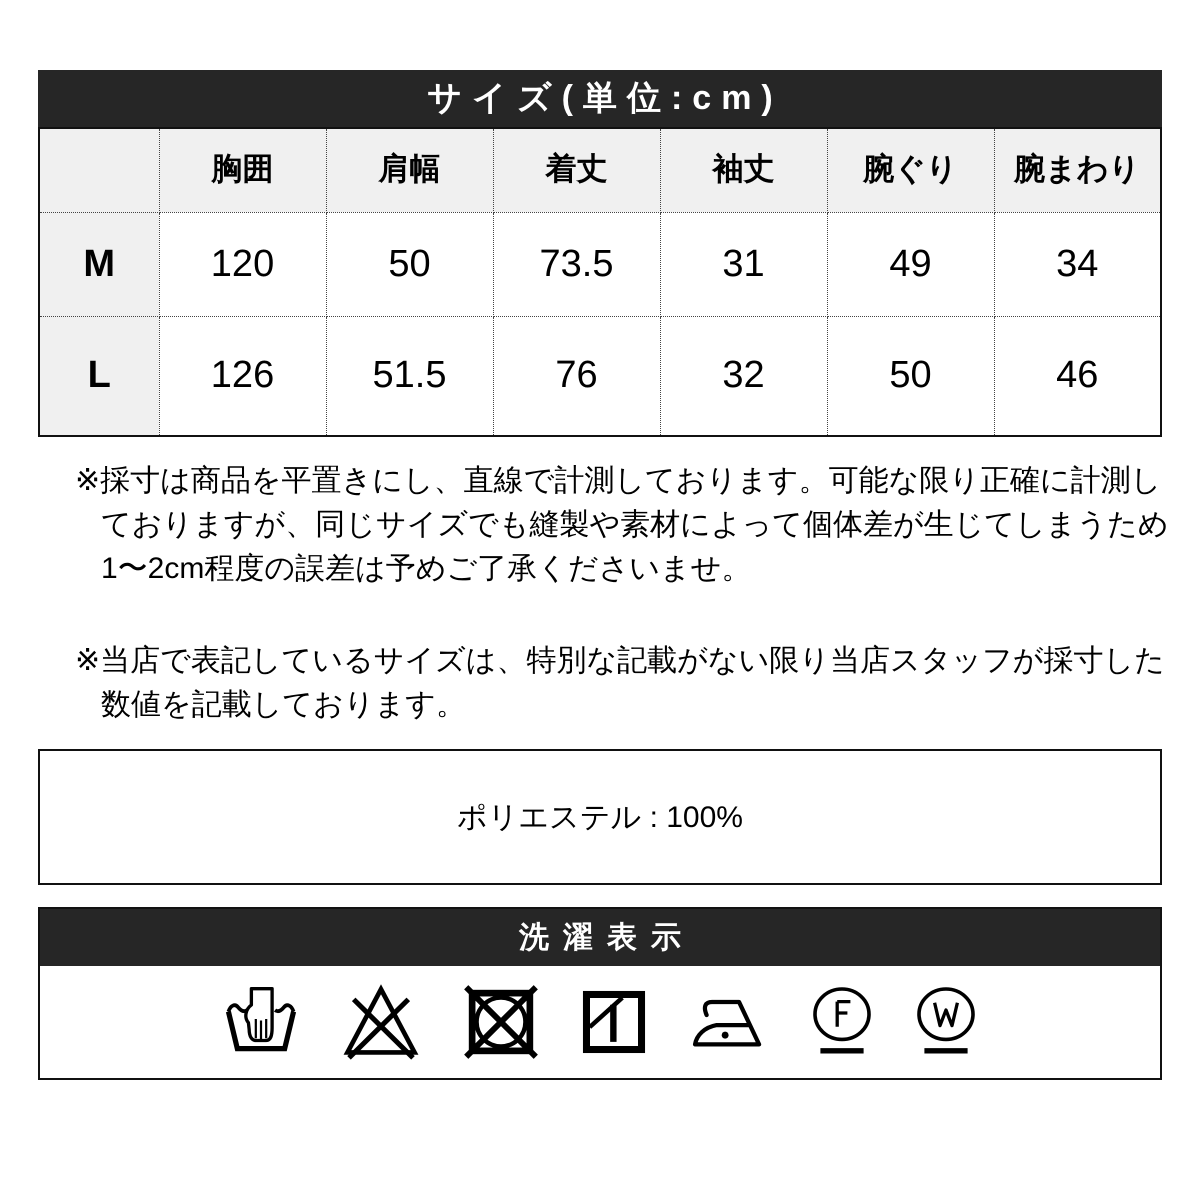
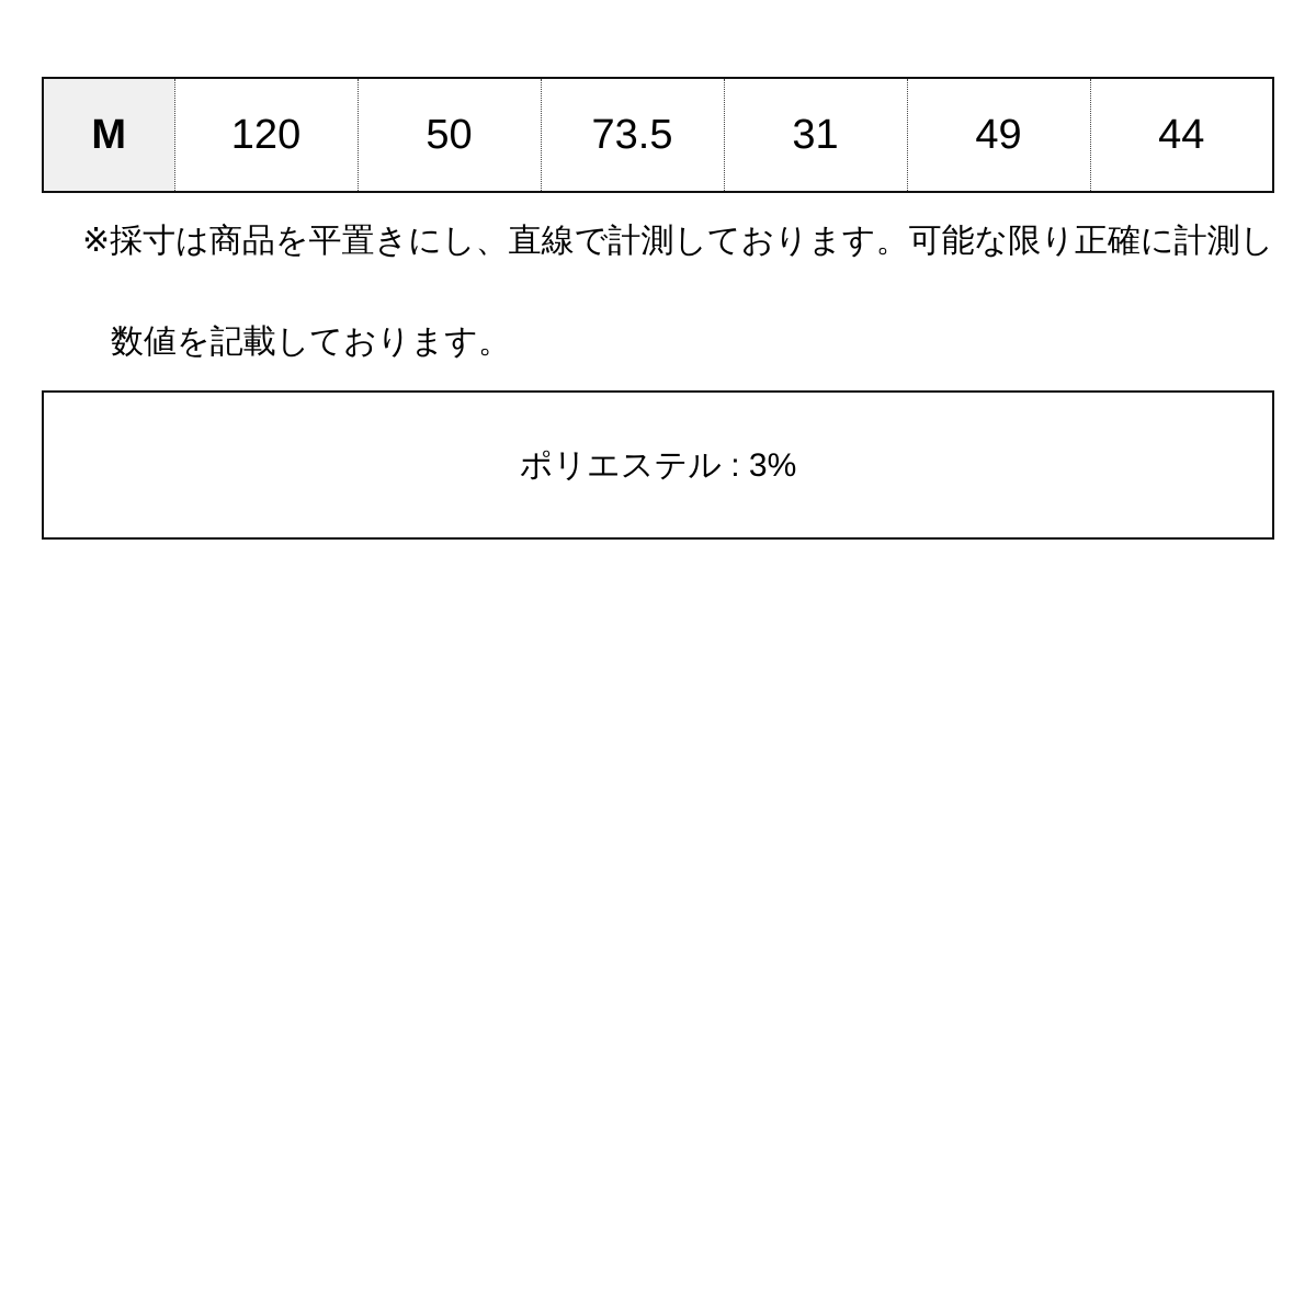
- サイズ(単位:cm)
- 	胸囲	肩幅	着丈	袖丈	腕ぐり	腕まわり
- M	120	50	73.5	31	49	34
+ M	120	50	73.5	31	49	44
- L	126	51.5	76	32	50	46
  ※採寸は商品を平置きにし、直線で計測しております。可能な限り正確に計測し
- ておりますが、同じサイズでも縫製や素材によって個体差が生じてしまうため
- 1〜2cm程度の誤差は予めご了承くださいませ。
- ※当店で表記しているサイズは、特別な記載がない限り当店スタッフが採寸した
  数値を記載しております。
- ポリエステル : 100%
+ ポリエステル : 3%
- 洗濯表示
